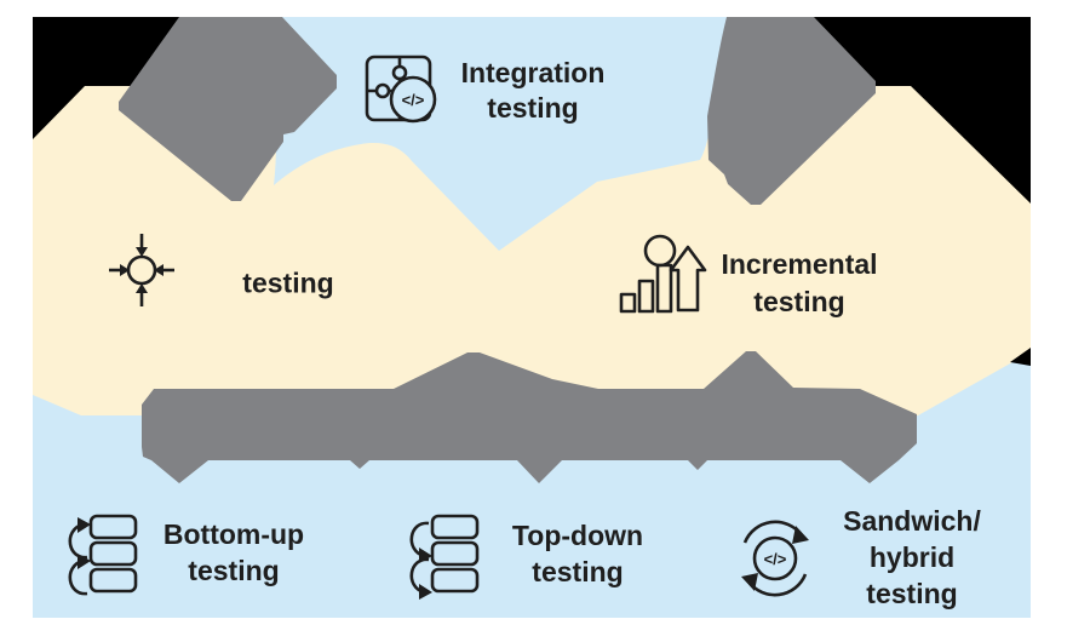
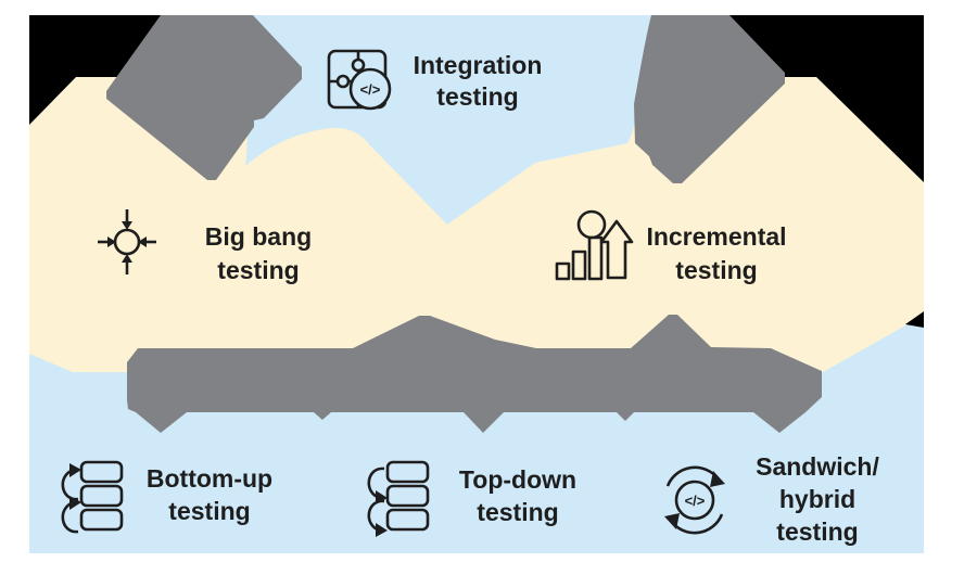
  </>
  </>
  Integration
  testing
+ Big bang
  testing
  Incremental
  testing
  Bottom-up
  testing
  Top-down
  testing
  Sandwich/
  hybrid
  testing
